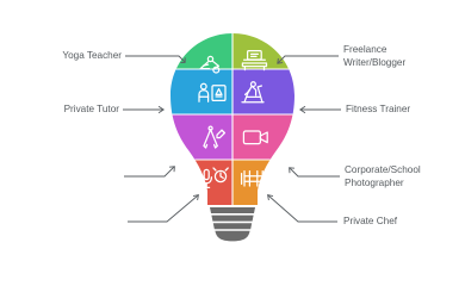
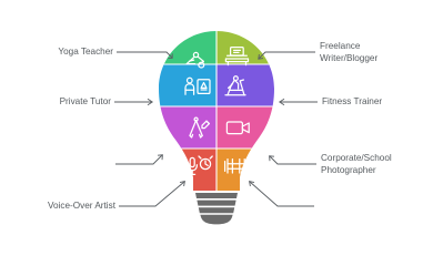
  Yoga Teacher
  Private Tutor
+ Voice-Over Artist
  Freelance
  Writer/Blogger
  Fitness Trainer
  Corporate/School
  Photographer
- Private Chef
